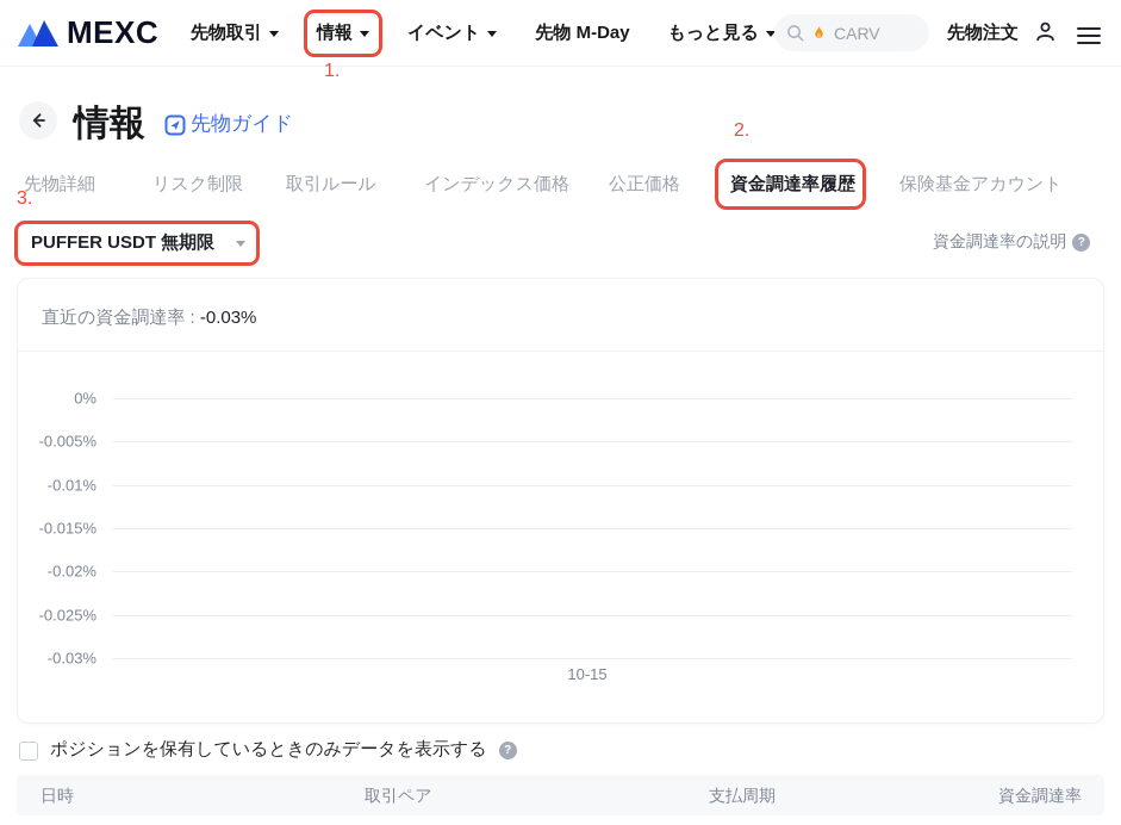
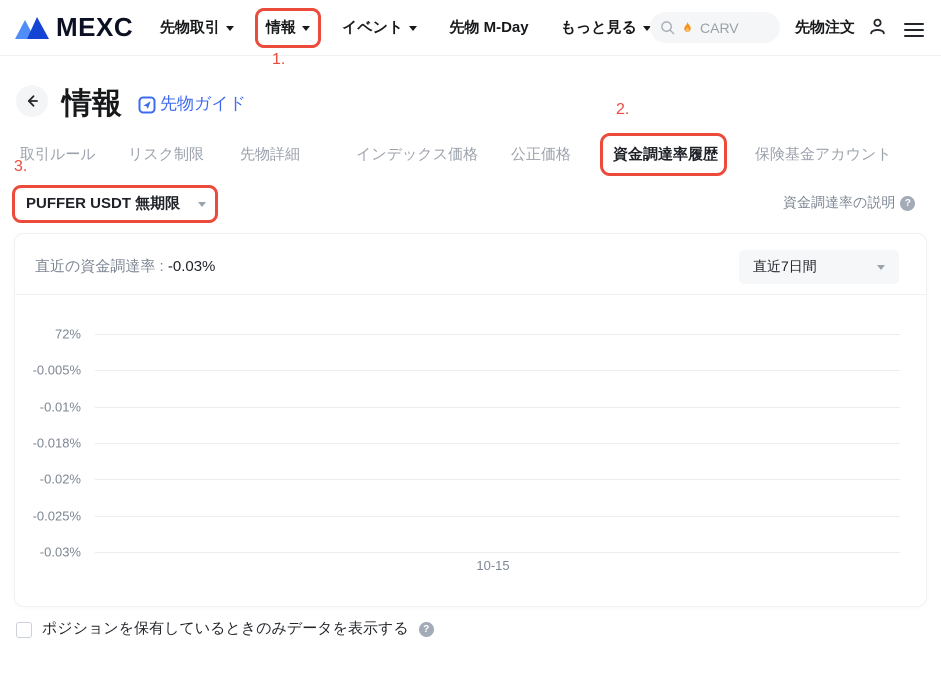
  MEXC
  先物取引
  情報
  1.
  イベント
  先物 M-Day
  もっと見る
  CARV
  先物注文
  情報
  先物ガイド
- 先物詳細
+ 取引ルール
  リスク制限
- 取引ルール
+ 先物詳細
  インデックス価格
  公正価格
  資金調達率履歴
  保険基金アカウント
  2.
  3.
  PUFFER USDT 無期限
  資金調達率の説明
  直近の資金調達率 : -0.03%
+ 直近7日間
- 0%
+ 72%
  -0.005%
  -0.01%
- -0.015%
+ -0.018%
  -0.02%
  -0.025%
  -0.03%
  10-15
  ポジションを保有しているときのみデータを表示する
- 日時
- 取引ペア
- 支払周期
- 資金調達率
